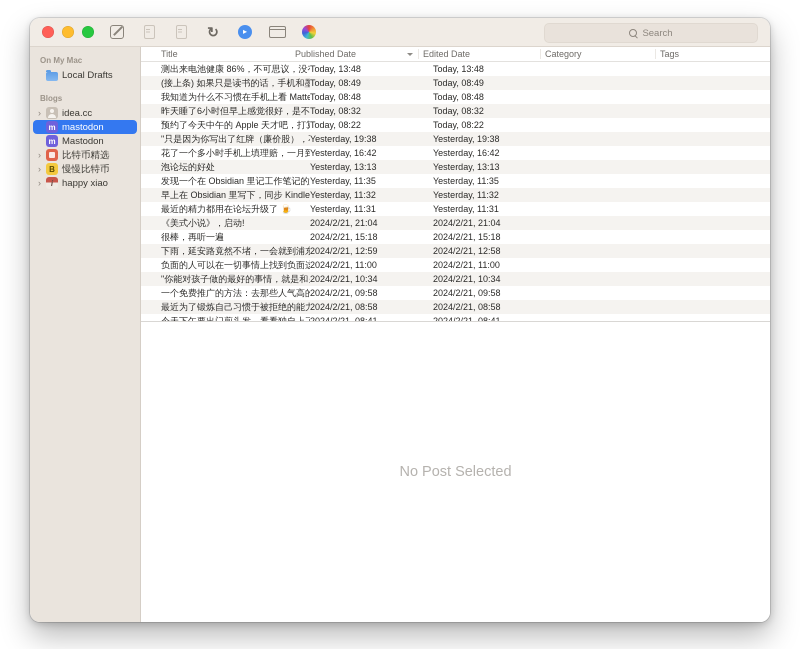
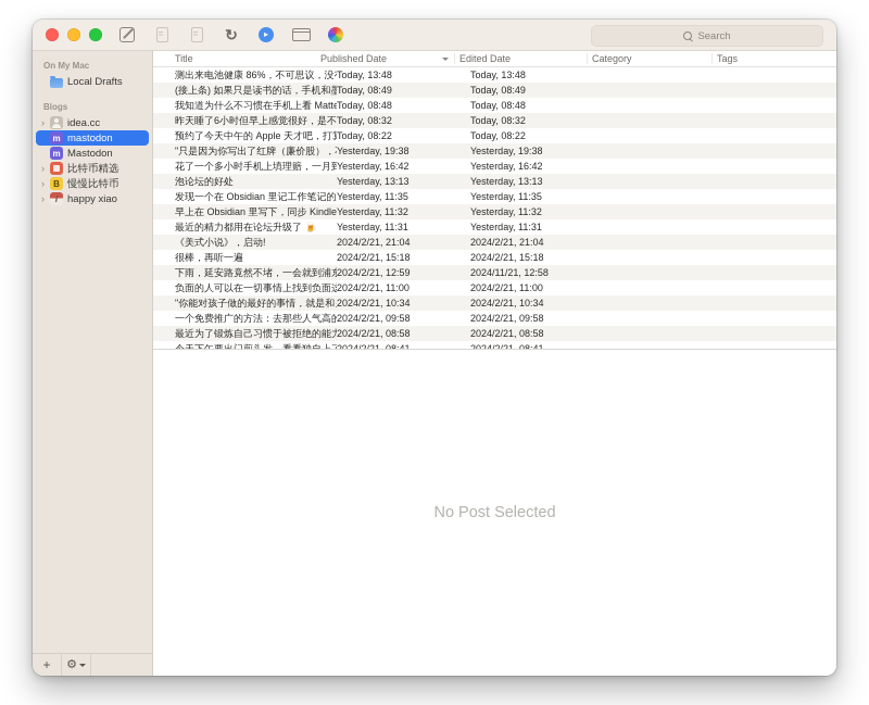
  ↻
  ▸
  Search
  On My Mac
  Local Drafts
  Blogs
  ›
  idea.cc
  m
  mastodon
  m
  Mastodon
  ›
  比特币精选
  ›
  B
  慢慢比特币
  ›
  i
  happy xiao
+ +
+ ⚙
  Title
  Published Date
  Edited Date
  Category
  Tags
  测出来电池健康 86%，不可思议，没
  Today, 13:48
  Today, 13:48
  (接上条) 如果只是读书的话，手机和墨
  Today, 08:49
  Today, 08:49
  我知道为什么不习惯在手机上看 Matte
  Today, 08:48
  Today, 08:48
  昨天睡了6小时但早上感觉很好，是不
  Today, 08:32
  Today, 08:32
  预约了今天中午的 Apple 天才吧，打
  Today, 08:22
  Today, 08:22
  "只是因为你写出了红牌（廉价股），
  Yesterday, 19:38
  Yesterday, 19:38
  花了一个多小时手机上填理赔，一月到
  Yesterday, 16:42
  Yesterday, 16:42
  泡论坛的好处
  Yesterday, 13:13
  Yesterday, 13:13
  发现一个在 Obsidian 里记工作笔记的
  Yesterday, 11:35
  Yesterday, 11:35
  早上在 Obsidian 里写下，同步 Kindle
  Yesterday, 11:32
  Yesterday, 11:32
  最近的精力都用在论坛升级了 🍺
  Yesterday, 11:31
  Yesterday, 11:31
  《美式小说》，启动!
  2024/2/21, 21:04
  2024/2/21, 21:04
  很棒，再听一遍
  2024/2/21, 15:18
  2024/2/21, 15:18
  下雨，延安路竟然不堵，一会就到浦东
  2024/2/21, 12:59
- 2024/2/21, 12:58
+ 2024/11/21, 12:58
  负面的人可以在一切事情上找到负面这
  2024/2/21, 11:00
  2024/2/21, 11:00
  "你能对孩子做的最好的事情，就是和
  2024/2/21, 10:34
  2024/2/21, 10:34
  一个免费推广的方法：去那些人气高的
  2024/2/21, 09:58
  2024/2/21, 09:58
  最近为了锻炼自己习惯于被拒绝的能力
  2024/2/21, 08:58
  2024/2/21, 08:58
  今天下午要出门剪头发，看看独自上了
  No Post Selected
